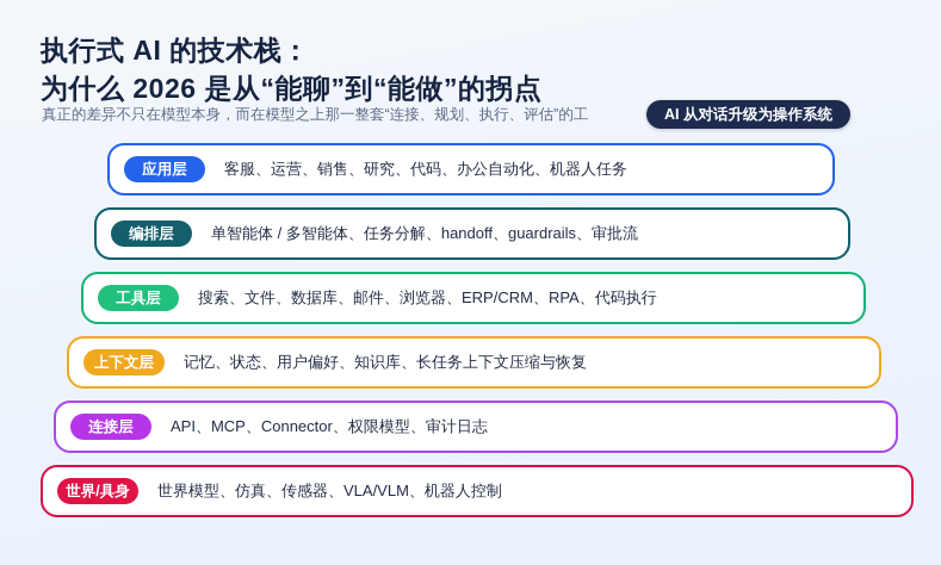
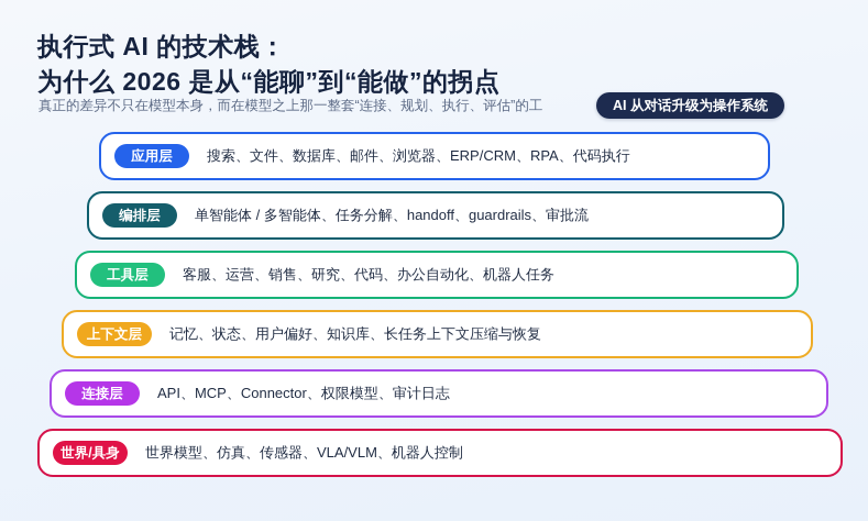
  执行式 AI 的技术栈：
  为什么 2026 是从“能聊”到“能做”的拐点
  真正的差异不只在模型本身，而在模型之上那一整套“连接、规划、执行、评估”的工
  AI 从对话升级为操作系统
  应用层
- 客服、运营、销售、研究、代码、办公自动化、机器人任务
+ 搜索、文件、数据库、邮件、浏览器、ERP/CRM、RPA、代码执行
  编排层
  单智能体 / 多智能体、任务分解、handoff、guardrails、审批流
  工具层
- 搜索、文件、数据库、邮件、浏览器、ERP/CRM、RPA、代码执行
+ 客服、运营、销售、研究、代码、办公自动化、机器人任务
  上下文层
  记忆、状态、用户偏好、知识库、长任务上下文压缩与恢复
  连接层
  API、MCP、Connector、权限模型、审计日志
  世界/具身
  世界模型、仿真、传感器、VLA/VLM、机器人控制
